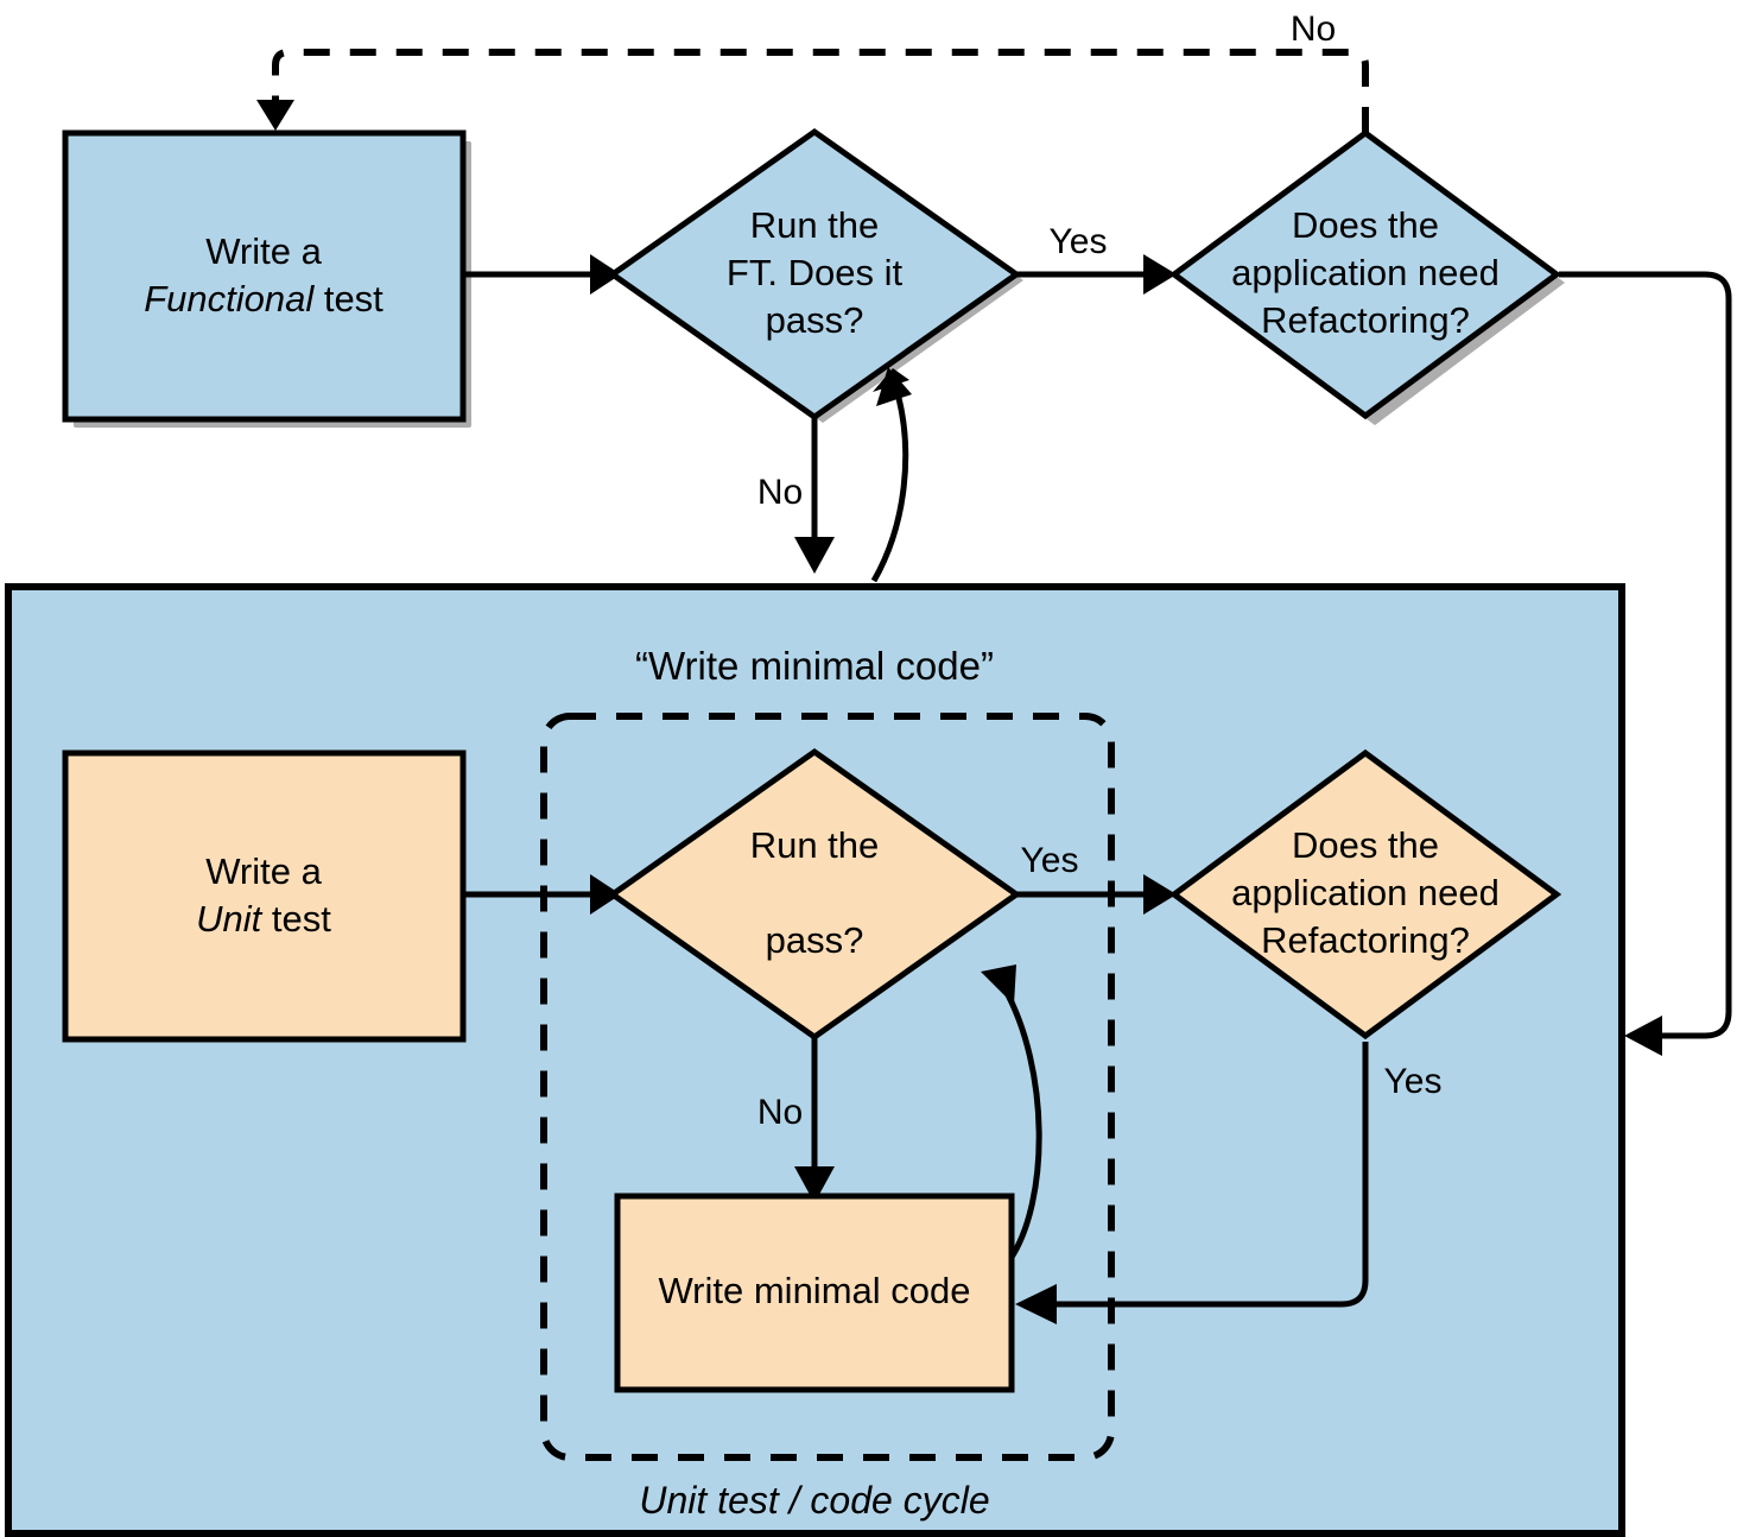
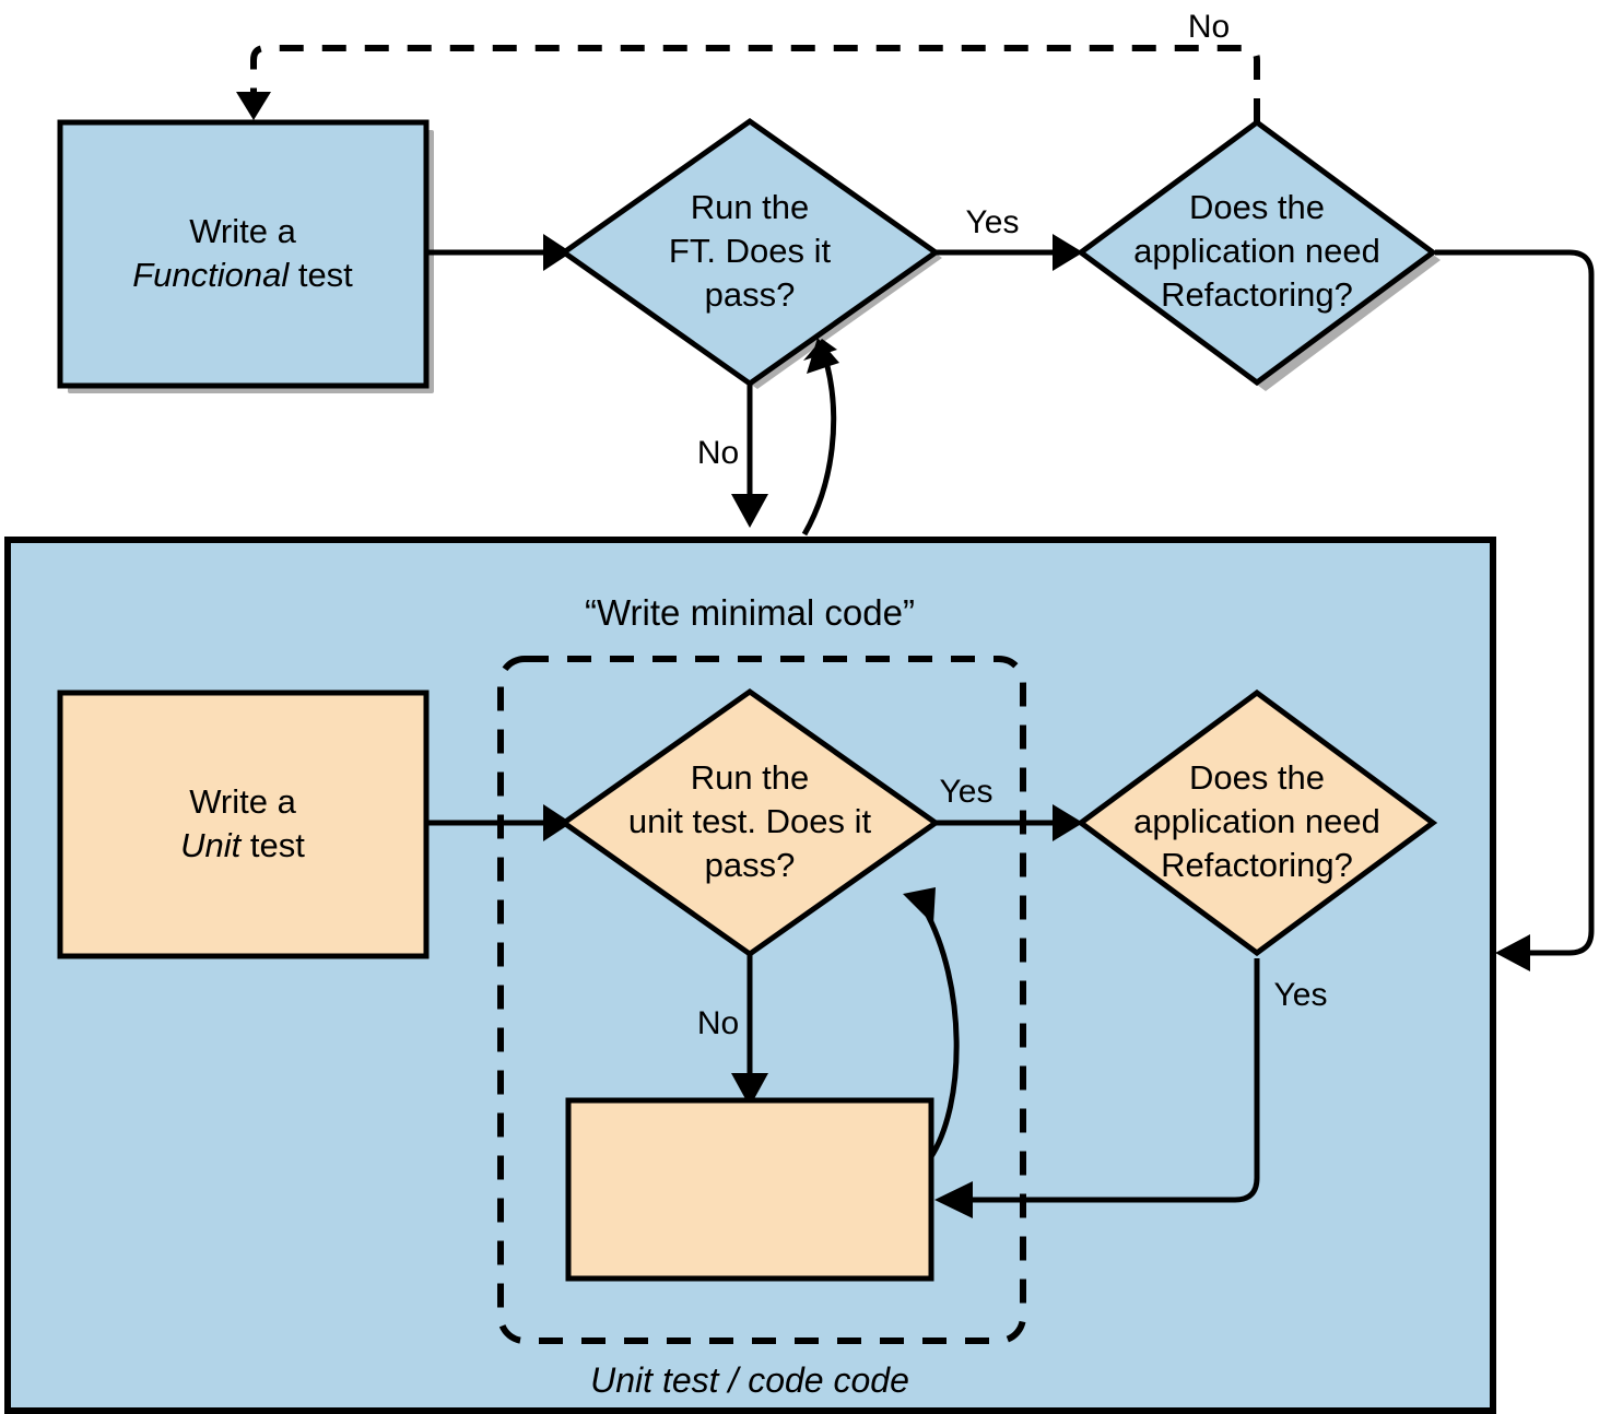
  Write a
  Functional test
  Run the
  FT. Does it
  pass?
  Does the
  application need
  Refactoring?
  Write a
  Unit test
  Run the
+ unit test. Does it
  pass?
  Does the
  application need
  Refactoring?
- Write minimal code
  No
  Yes
  No
  Yes
  No
  Yes
  “Write minimal code”
- Unit test / code cycle
+ Unit test / code code
